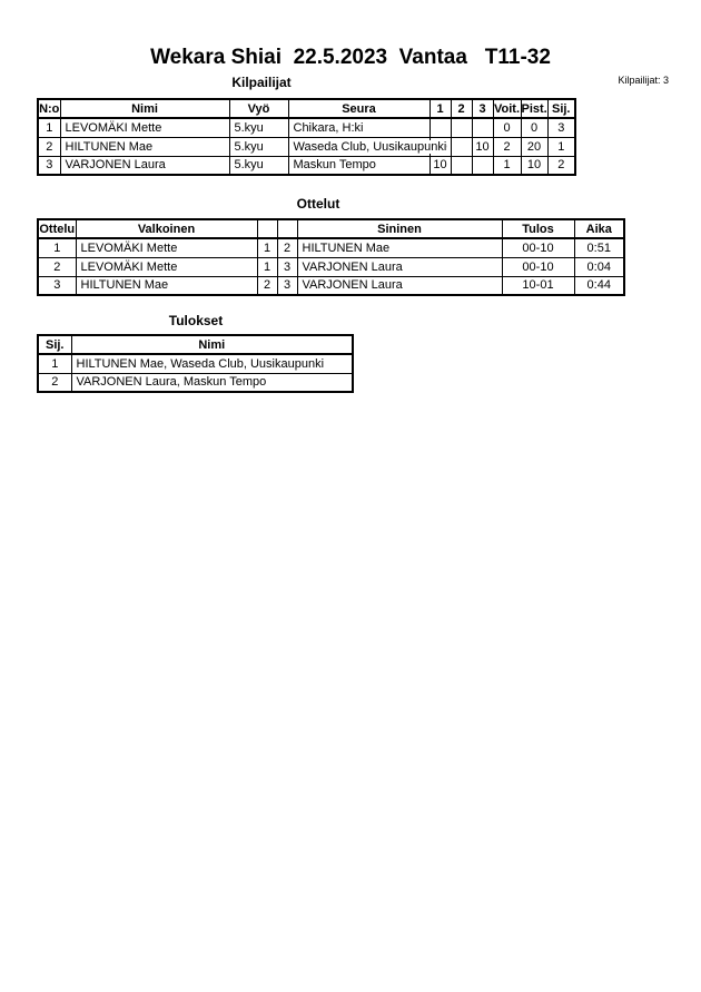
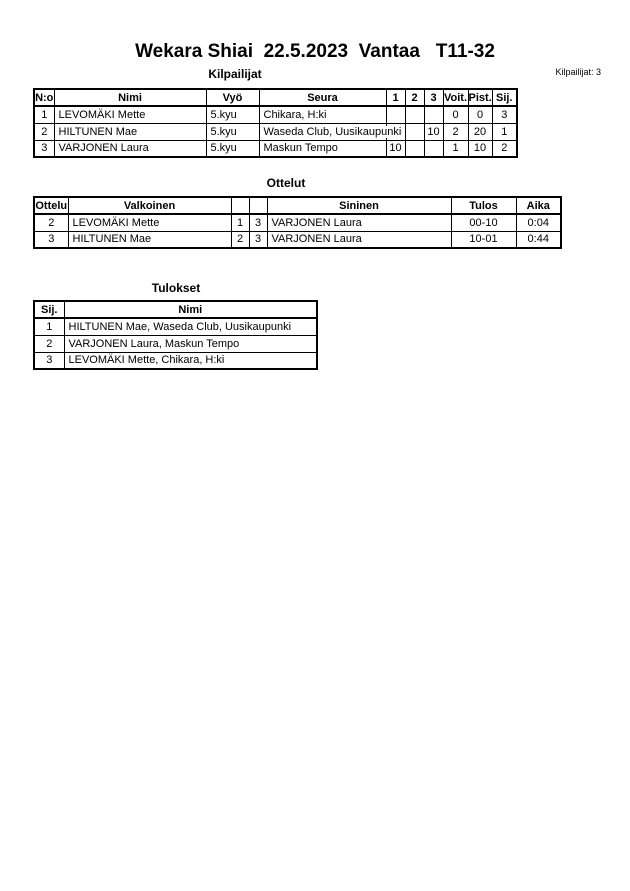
  Wekara Shiai 22.5.2023 Vantaa T11-32
  Kilpailijat: 3
  Kilpailijat
  N:o	Nimi	Vyö	Seura	1	2	3	Voit.	Pist.	Sij.
  1	LEVOMÄKI Mette	5.kyu	Chikara, H:ki				0	0	3
  2	HILTUNEN Mae	5.kyu	Waseda Club, Uusikaupunki			10	2	20	1
  3	VARJONEN Laura	5.kyu	Maskun Tempo	10			1	10	2
  Ottelut
  Ottelu	Valkoinen			Sininen	Tulos	Aika
- 1	LEVOMÄKI Mette	1	2	HILTUNEN Mae	00-10	0:51
  2	LEVOMÄKI Mette	1	3	VARJONEN Laura	00-10	0:04
  3	HILTUNEN Mae	2	3	VARJONEN Laura	10-01	0:44
  Tulokset
  Sij.	Nimi
  1	HILTUNEN Mae, Waseda Club, Uusikaupunki
  2	VARJONEN Laura, Maskun Tempo
+ 3	LEVOMÄKI Mette, Chikara, H:ki
